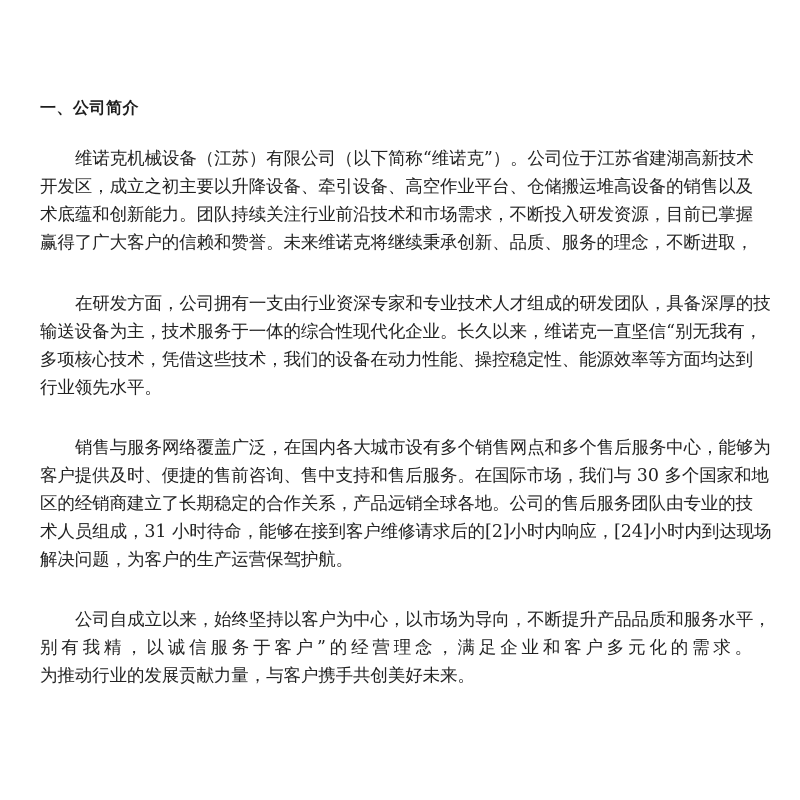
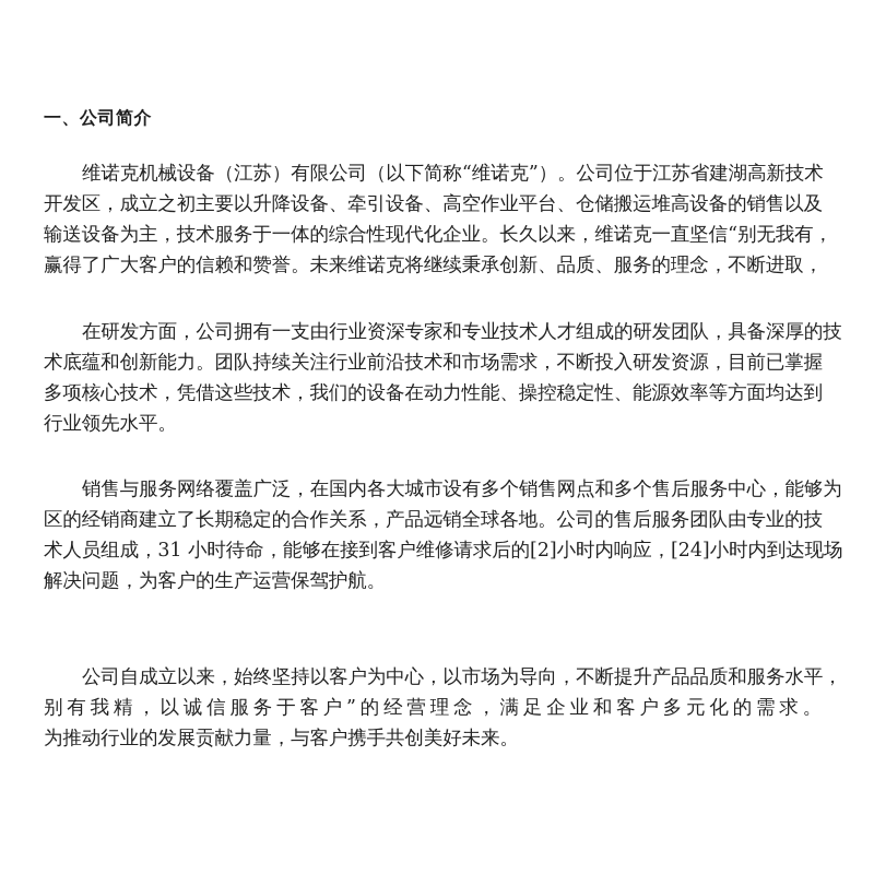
  一、公司简介
  维诺克机械设备（江苏）有限公司（以下简称“维诺克”）。公司位于江苏省建湖高新技术
  开发区，成立之初主要以升降设备、牵引设备、高空作业平台、仓储搬运堆高设备的销售以及
- 术底蕴和创新能力。团队持续关注行业前沿技术和市场需求，不断投入研发资源，目前已掌握
+ 输送设备为主，技术服务于一体的综合性现代化企业。长久以来，维诺克一直坚信“别无我有，
  赢得了广大客户的信赖和赞誉。未来维诺克将继续秉承创新、品质、服务的理念，不断进取，
  在研发方面，公司拥有一支由行业资深专家和专业技术人才组成的研发团队，具备深厚的技
- 输送设备为主，技术服务于一体的综合性现代化企业。长久以来，维诺克一直坚信“别无我有，
+ 术底蕴和创新能力。团队持续关注行业前沿技术和市场需求，不断投入研发资源，目前已掌握
  多项核心技术，凭借这些技术，我们的设备在动力性能、操控稳定性、能源效率等方面均达到
  行业领先水平。
  销售与服务网络覆盖广泛，在国内各大城市设有多个销售网点和多个售后服务中心，能够为
- 客户提供及时、便捷的售前咨询、售中支持和售后服务。在国际市场，我们与 30 多个国家和地
  区的经销商建立了长期稳定的合作关系，产品远销全球各地。公司的售后服务团队由专业的技
  术人员组成，31 小时待命，能够在接到客户维修请求后的[2]小时内响应，[24]小时内到达现场
  解决问题，为客户的生产运营保驾护航。
  公司自成立以来，始终坚持以客户为中心，以市场为导向，不断提升产品品质和服务水平，
  别有我精，以诚信服务于客户”的经营理念，满足企业和客户多元化的需求。
  为推动行业的发展贡献力量，与客户携手共创美好未来。
